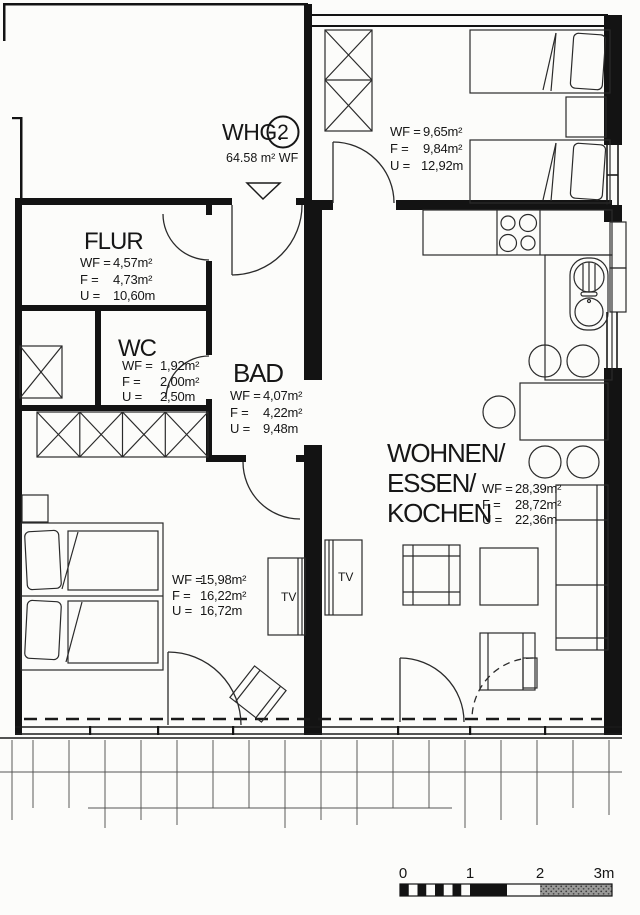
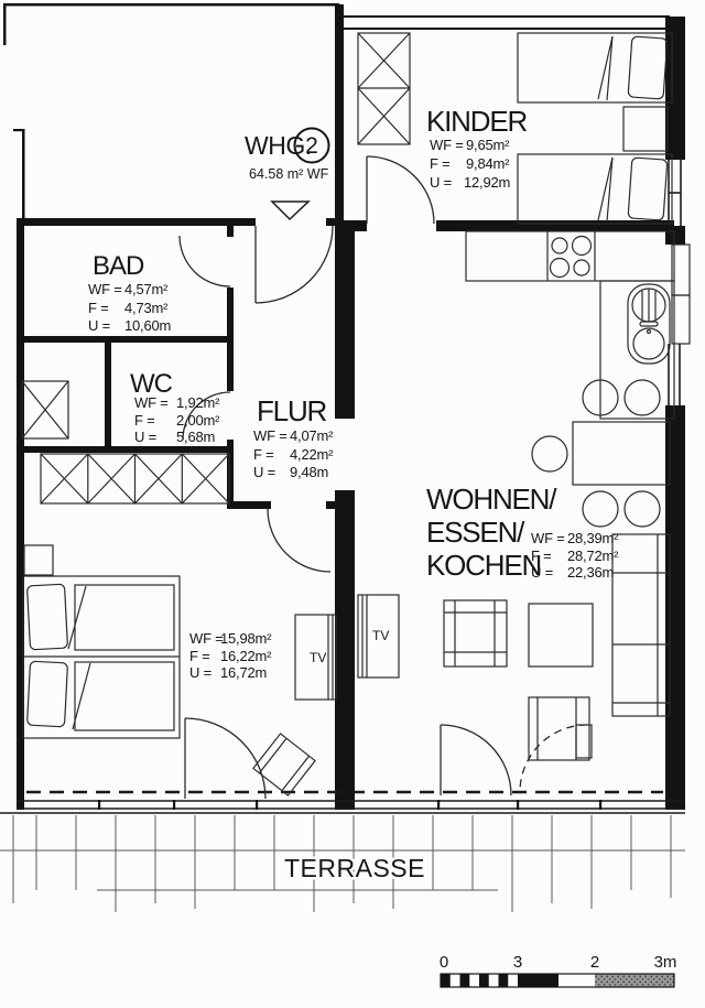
  WH.
  2
  64.58 m² WF
+ KINDER
  WF =
  9,65m²
  F =
  9,84m²
  U =
  12,92m
- FLUR
+ BAD
  WF =
  4,57m²
  F =
  4,73m²
  U =
  10,60m
  WC
  WF =
  1,92m²
  F =
  2,00m²
  U =
- 2,50m
+ 5,68m
- BAD
+ FLUR
  WF =
  4,07m²
  F =
  4,22m²
  U =
  9,48m
  WOHNEN/
  ESSEN/
  KOCHEN
  WF =
  28,39m²
  F =
  28,72m²
  U =
  22,36m
  WF =
  15,98m²
  F =
  16,22m²
  U =
  16,72m
  TV
  TV
+ TERRASSE
  0
- 1
+ 3
  2
  3m
